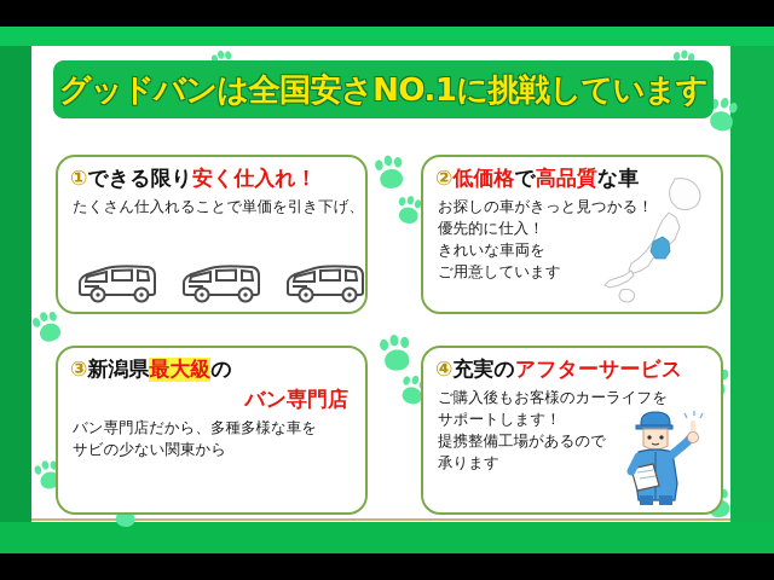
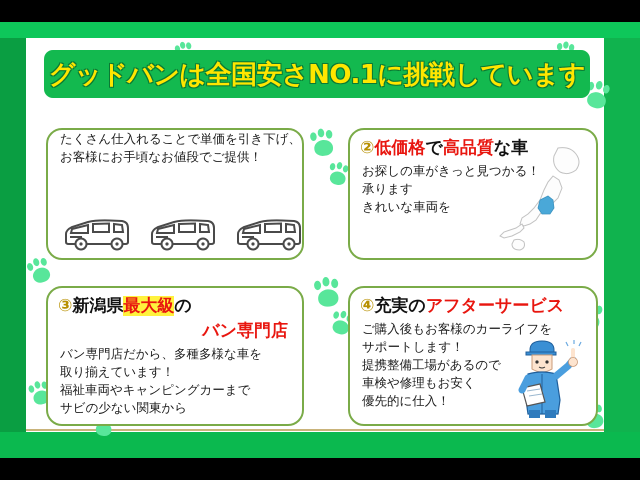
  グッドバンは全国安さNO.1に挑戦しています
- ①できる限り安く仕入れ！
  たくさん仕入れることで単価を引き下げ、
+ お客様にお手頃なお値段でご提供！
  ②低価格で高品質な車
  お探しの車がきっと見つかる！
- 優先的に仕入！
+ 承ります
  きれいな車両を
- ご用意しています
  ③新潟県最大級の
  バン専門店
  バン専門店だから、多種多様な車を
+ 取り揃えています！
+ 福祉車両やキャンピングカーまで
  サビの少ない関東から
  ④充実のアフターサービス
  ご購入後もお客様のカーライフを
  サポートします！
  提携整備工場があるので
+ 車検や修理もお安く
- 承ります
+ 優先的に仕入！
